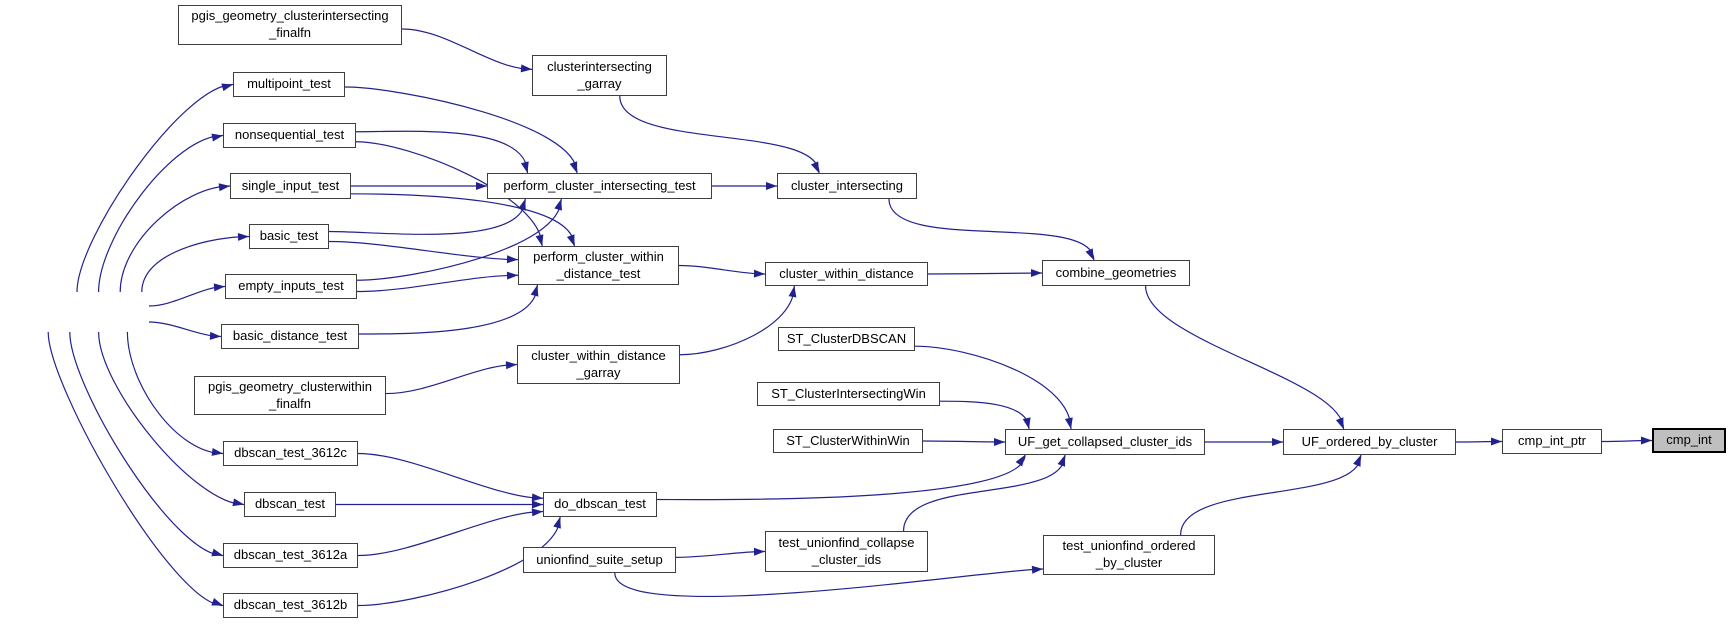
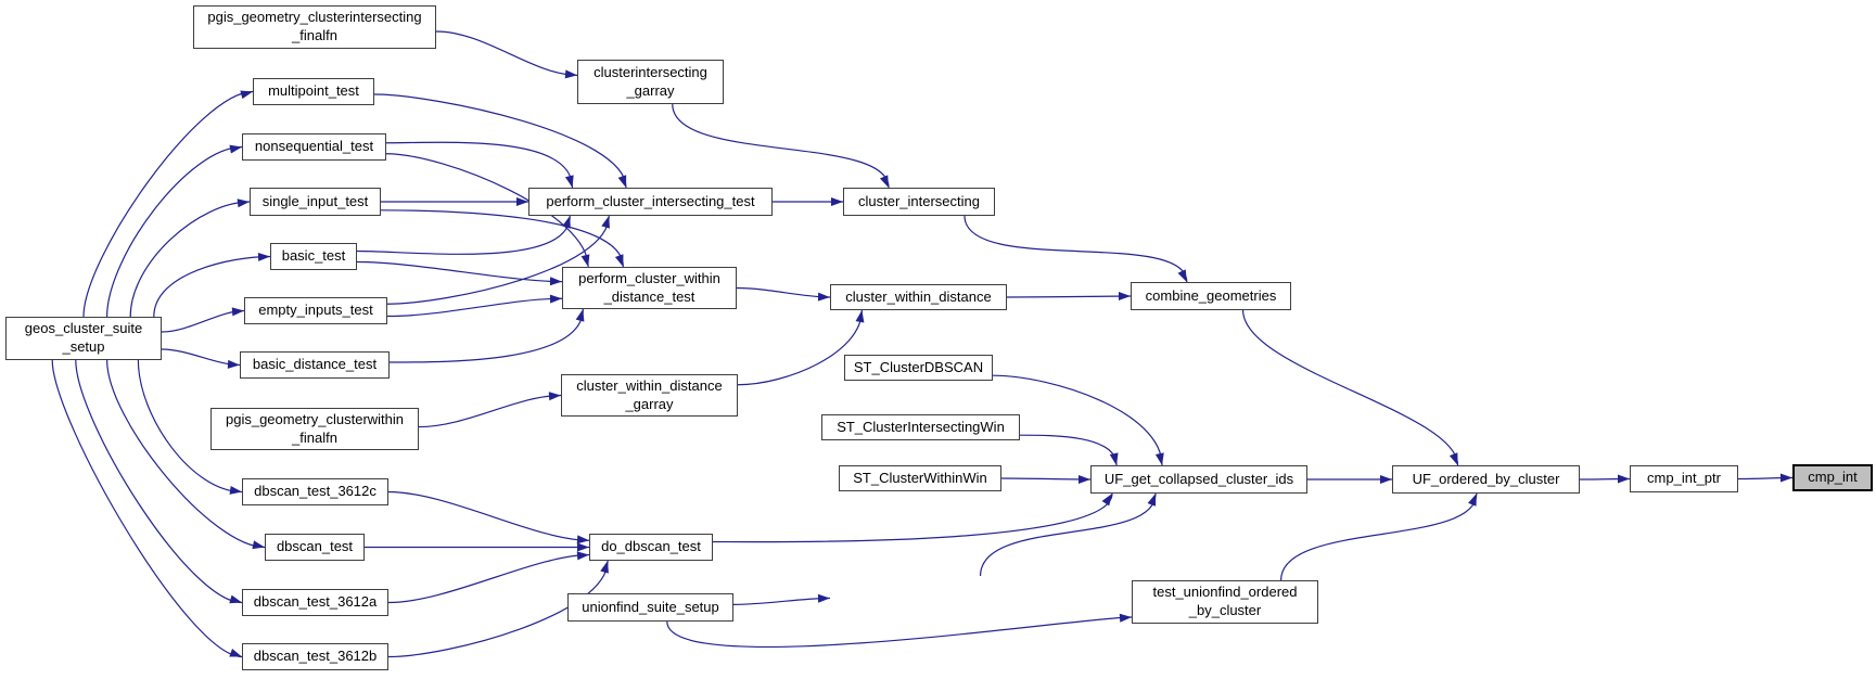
  pgis_geometry_clusterintersecting
  _finalfn
  multipoint_test
  nonsequential_test
  single_input_test
  basic_test
  empty_inputs_test
+ geos_cluster_suite
+ _setup
  basic_distance_test
  pgis_geometry_clusterwithin
  _finalfn
  dbscan_test_3612c
  dbscan_test
  dbscan_test_3612a
  dbscan_test_3612b
  clusterintersecting
  _garray
  perform_cluster_intersecting_test
  perform_cluster_within
  _distance_test
  cluster_within_distance
  _garray
  do_dbscan_test
  unionfind_suite_setup
  cluster_intersecting
  cluster_within_distance
  ST_ClusterDBSCAN
  ST_ClusterIntersectingWin
  ST_ClusterWithinWin
- test_unionfind_collapse
- _cluster_ids
  combine_geometries
  UF_get_collapsed_cluster_ids
  test_unionfind_ordered
  _by_cluster
  UF_ordered_by_cluster
  cmp_int_ptr
  cmp_int
